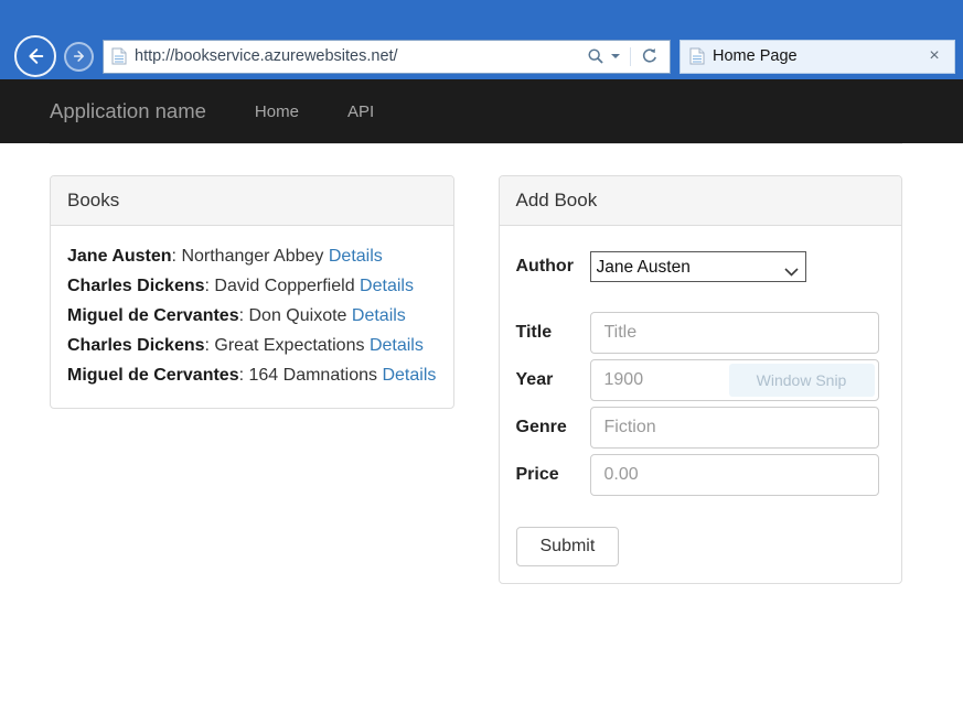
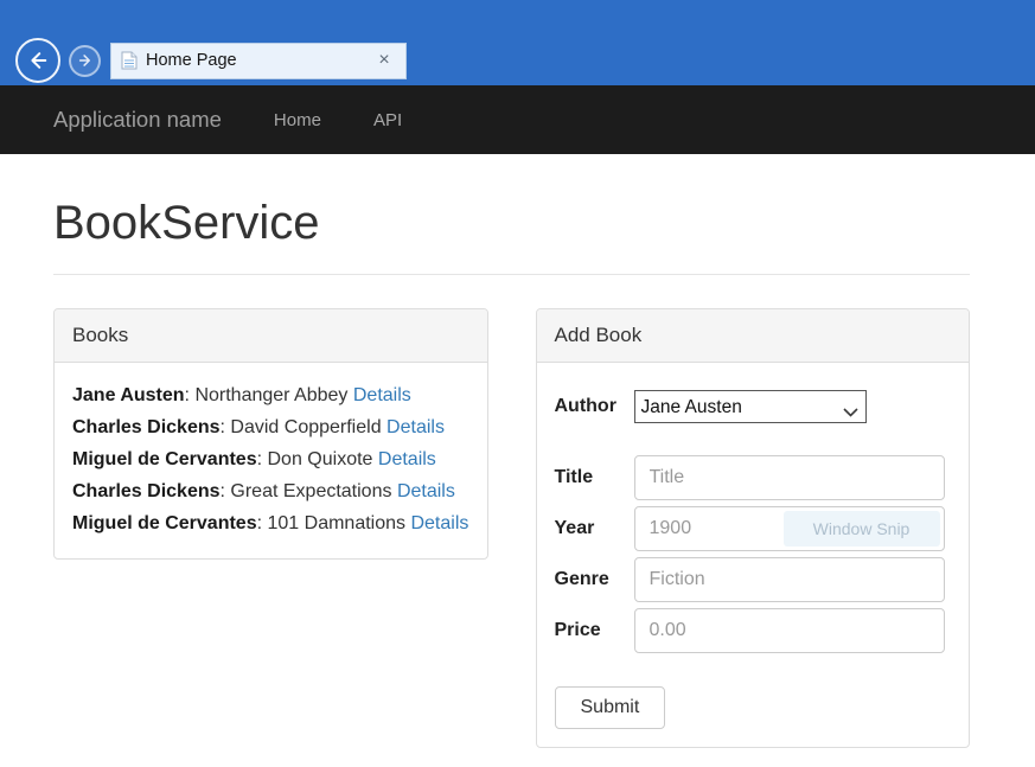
- http://bookservice.azurewebsites.net/
  Home Page
  ×
  Application name
  Home
  API
+ BookService
  Books
  Jane Austen: Northanger Abbey Details
  Charles Dickens: David Copperfield Details
  Miguel de Cervantes: Don Quixote Details
  Charles Dickens: Great Expectations Details
- Miguel de Cervantes: 164 Damnations Details
+ Miguel de Cervantes: 101 Damnations Details
  Add Book
  Author
  Jane Austen
  Title
  Title
  Year
  1900
  Window Snip
  Genre
  Fiction
  Price
  0.00
  Submit
